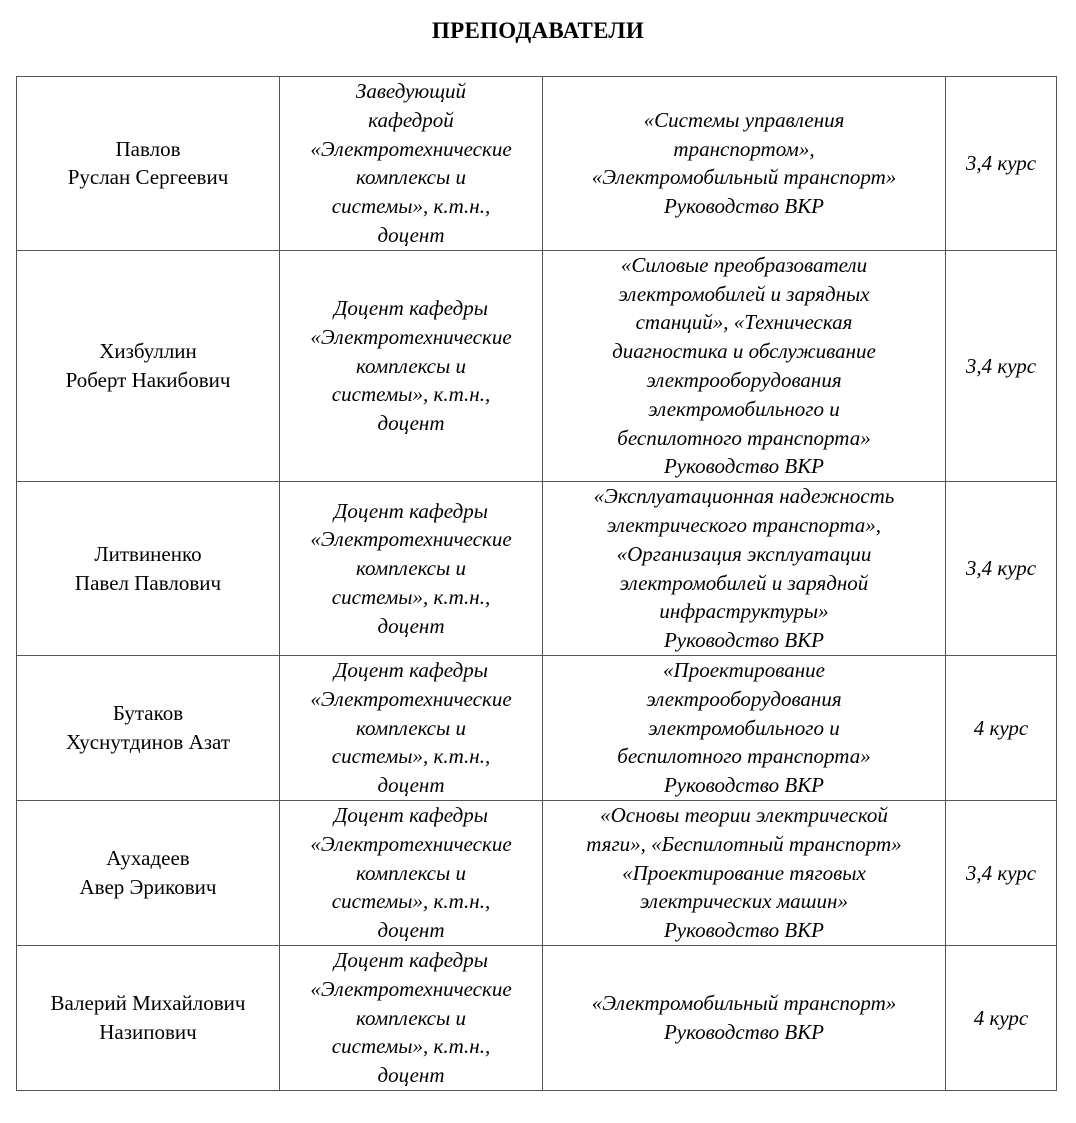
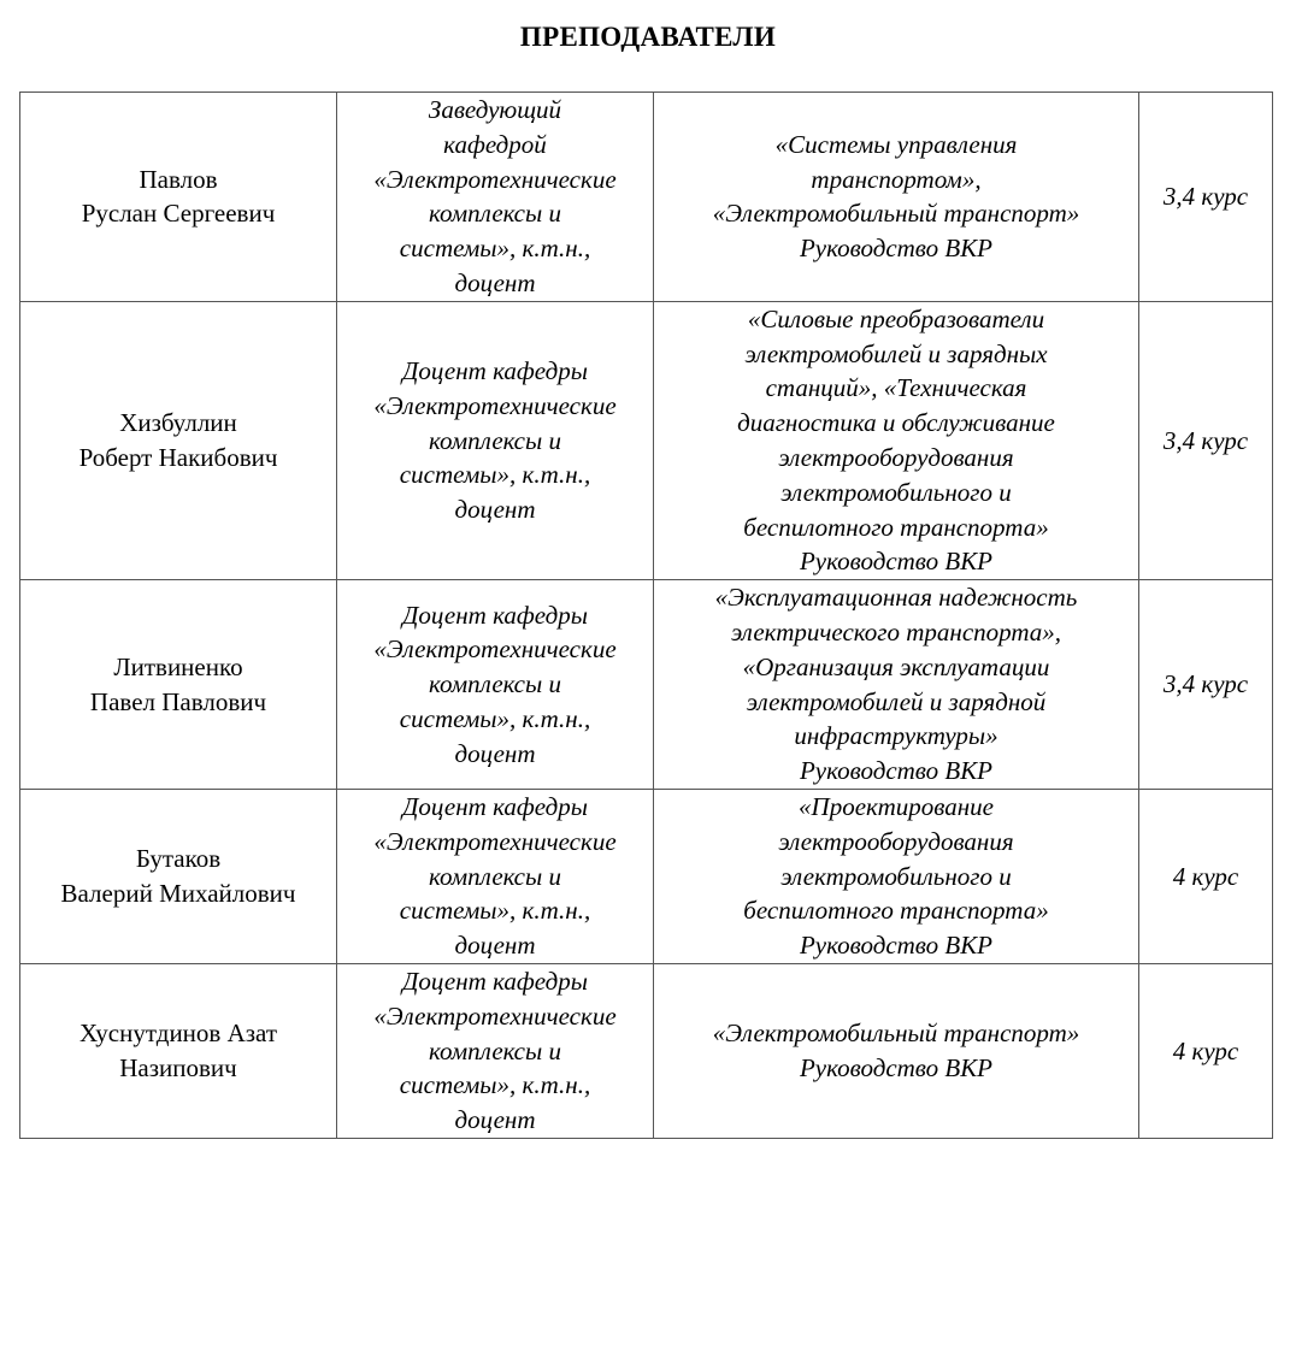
  ПРЕПОДАВАТЕЛИ
  ПавловРуслан Сергеевич	Заведующийкафедрой«Электротехническиекомплексы исистемы», к.т.н.,доцент	«Системы управлениятранспортом»,«Электромобильный транспорт»Руководство ВКР	3,4 курс
  ХизбуллинРоберт Накибович	Доцент кафедры«Электротехническиекомплексы исистемы», к.т.н.,доцент	«Силовые преобразователиэлектромобилей и зарядныхстанций», «Техническаядиагностика и обслуживаниеэлектрооборудованияэлектромобильного ибеспилотного транспорта»Руководство ВКР	3,4 курс
  ЛитвиненкоПавел Павлович	Доцент кафедры«Электротехническиекомплексы исистемы», к.т.н.,доцент	«Эксплуатационная надежностьэлектрического транспорта»,«Организация эксплуатацииэлектромобилей и заряднойинфраструктуры»Руководство ВКР	3,4 курс
- БутаковХуснутдинов Азат	Доцент кафедры«Электротехническиекомплексы исистемы», к.т.н.,доцент	«Проектированиеэлектрооборудованияэлектромобильного ибеспилотного транспорта»Руководство ВКР	4 курс
+ БутаковВалерий Михайлович	Доцент кафедры«Электротехническиекомплексы исистемы», к.т.н.,доцент	«Проектированиеэлектрооборудованияэлектромобильного ибеспилотного транспорта»Руководство ВКР	4 курс
- АухадеевАвер Эрикович	Доцент кафедры«Электротехническиекомплексы исистемы», к.т.н.,доцент	«Основы теории электрическойтяги», «Беспилотный транспорт»«Проектирование тяговыхэлектрических машин»Руководство ВКР	3,4 курс
- Валерий МихайловичНазипович	Доцент кафедры«Электротехническиекомплексы исистемы», к.т.н.,доцент	«Электромобильный транспорт»Руководство ВКР	4 курс
+ Хуснутдинов АзатНазипович	Доцент кафедры«Электротехническиекомплексы исистемы», к.т.н.,доцент	«Электромобильный транспорт»Руководство ВКР	4 курс
